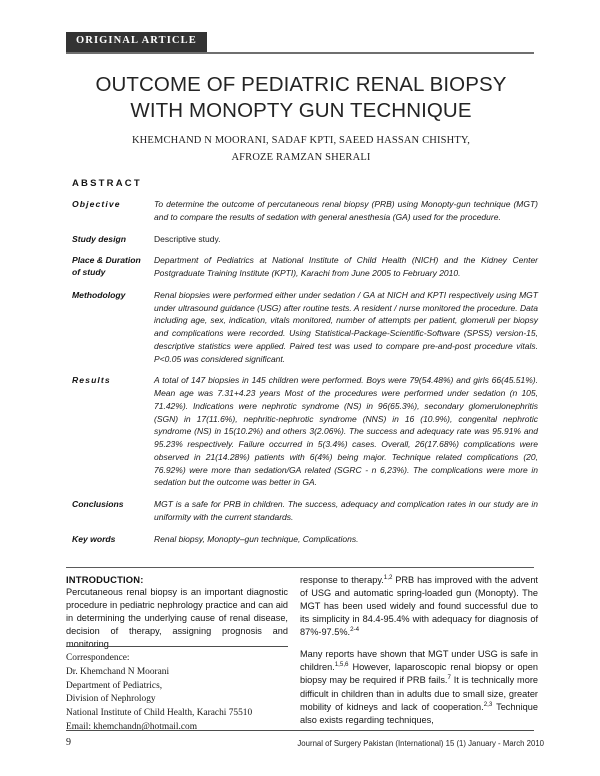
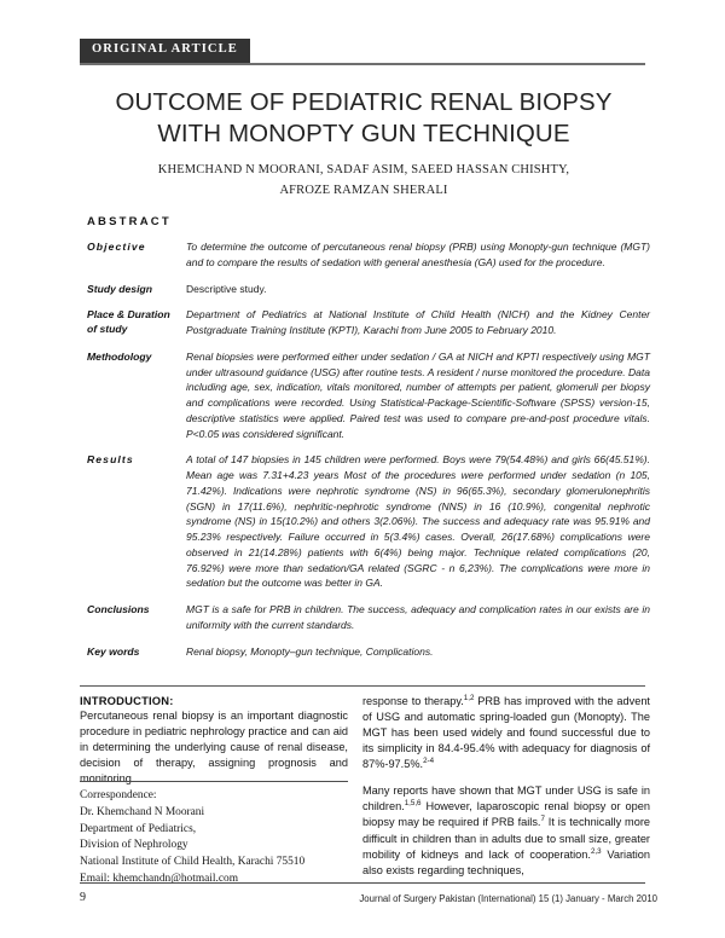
  ORIGINAL ARTICLE
  OUTCOME OF PEDIATRIC RENAL BIOPSY
  WITH MONOPTY GUN TECHNIQUE
- KHEMCHAND N MOORANI, SADAF KPTI, SAEED HASSAN CHISHTY,
+ KHEMCHAND N MOORANI, SADAF ASIM, SAEED HASSAN CHISHTY,
  AFROZE RAMZAN SHERALI
  ABSTRACT
  Objective
  To determine the outcome of percutaneous renal biopsy (PRB) using Monopty-gun technique (MGT) and to compare the results of sedation with general anesthesia (GA) used for the procedure.
  Study design
  Descriptive study.
  Place & Duration of study
  Department of Pediatrics at National Institute of Child Health (NICH) and the Kidney Center Postgraduate Training Institute (KPTI), Karachi from June 2005 to February 2010.
  Methodology
  Renal biopsies were performed either under sedation / GA at NICH and KPTI respectively using MGT under ultrasound guidance (USG) after routine tests. A resident / nurse monitored the procedure. Data including age, sex, indication, vitals monitored, number of attempts per patient, glomeruli per biopsy and complications were recorded. Using Statistical-Package-Scientific-Software (SPSS) version-15, descriptive statistics were applied. Paired test was used to compare pre-and-post procedure vitals. P<0.05 was considered significant.
  Results
  A total of 147 biopsies in 145 children were performed. Boys were 79(54.48%) and girls 66(45.51%). Mean age was 7.31+4.23 years Most of the procedures were performed under sedation (n 105, 71.42%). Indications were nephrotic syndrome (NS) in 96(65.3%), secondary glomerulonephritis (SGN) in 17(11.6%), nephritic-nephrotic syndrome (NNS) in 16 (10.9%), congenital nephrotic syndrome (NS) in 15(10.2%) and others 3(2.06%). The success and adequacy rate was 95.91% and 95.23% respectively. Failure occurred in 5(3.4%) cases. Overall, 26(17.68%) complications were observed in 21(14.28%) patients with 6(4%) being major. Technique related complications (20, 76.92%) were more than sedation/GA related (SGRC - n 6,23%). The complications were more in sedation but the outcome was better in GA.
  Conclusions
- MGT is a safe for PRB in children. The success, adequacy and complication rates in our study are in uniformity with the current standards.
+ MGT is a safe for PRB in children. The success, adequacy and complication rates in our exists are in uniformity with the current standards.
  Key words
  Renal biopsy, Monopty–gun technique, Complications.
  INTRODUCTION:
  Percutaneous renal biopsy is an important diagnostic procedure in pediatric nephrology practice and can aid in determining the underlying cause of renal disease, decision of therapy, assigning prognosis and monitoring
  response to therapy. PRB has improved with the advent of USG and automatic spring-loaded gun (Monopty). The MGT has been used widely and found successful due to its simplicity in 84.4-95.4% with adequacy for diagnosis of 87%-97.5%.
- Many reports have shown that MGT under USG is safe in children. However, laparoscopic renal biopsy or open biopsy may be required if PRB fails. It is technically more difficult in children than in adults due to small size, greater mobility of kidneys and lack of cooperation. Technique also exists regarding techniques,
+ Many reports have shown that MGT under USG is safe in children. However, laparoscopic renal biopsy or open biopsy may be required if PRB fails. It is technically more difficult in children than in adults due to small size, greater mobility of kidneys and lack of cooperation. Variation also exists regarding techniques,
  Correspondence:
  Dr. Khemchand N Moorani
  Department of Pediatrics,
  Division of Nephrology
  National Institute of Child Health, Karachi 75510
  Email: khemchandn@hotmail.com
  9
  Journal of Surgery Pakistan (International) 15 (1) January - March 2010
